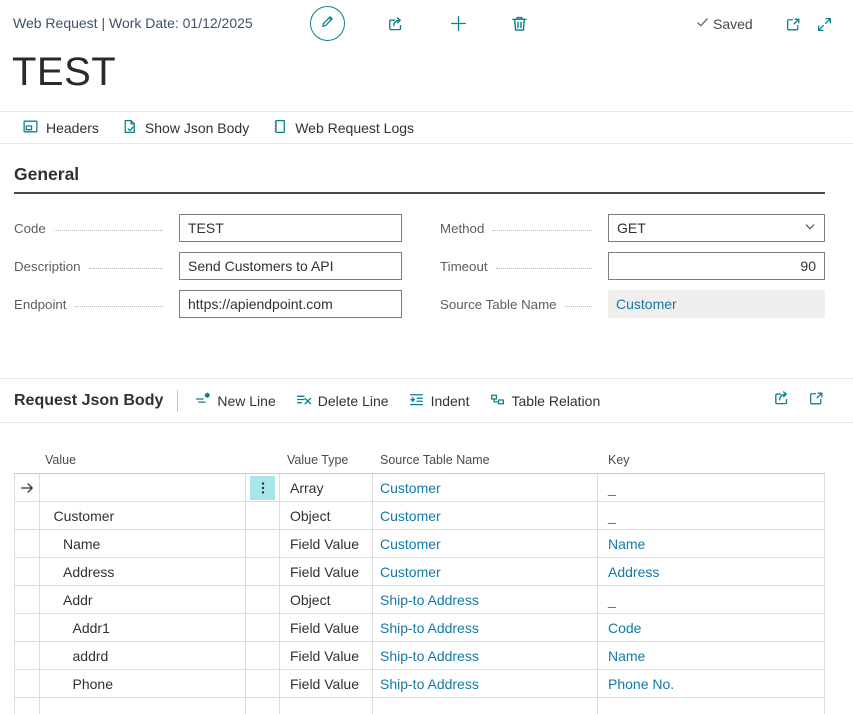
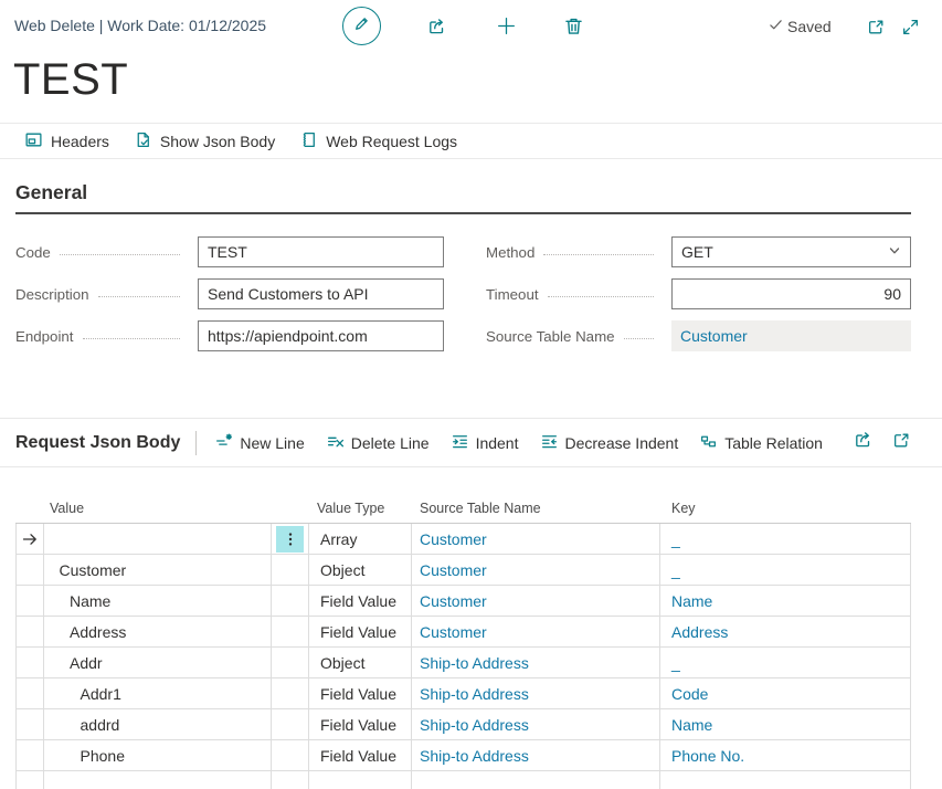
- Web Request | Work Date: 01/12/2025
+ Web Delete | Work Date: 01/12/2025
  Saved
  TEST
  Headers
  Show Json Body
  Web Request Logs
  General
  Code
  TEST
  Description
  Send Customers to API
  Endpoint
  https://apiendpoint.com
  Method
  GET
  Timeout
  90
  Source Table Name
  Customer
  Request Json Body
  New Line
  Delete Line
  Indent
+ Decrease Indent
  Table Relation
  Value
  Value Type
  Source Table Name
  Key
  Array
  Customer
  _
  Customer
  Object
  Customer
  _
  Name
  Field Value
  Customer
  Name
  Address
  Field Value
  Customer
  Address
  Addr
  Object
  Ship-to Address
  _
  Addr1
  Field Value
  Ship-to Address
  Code
  addrd
  Field Value
  Ship-to Address
  Name
  Phone
  Field Value
  Ship-to Address
  Phone No.
